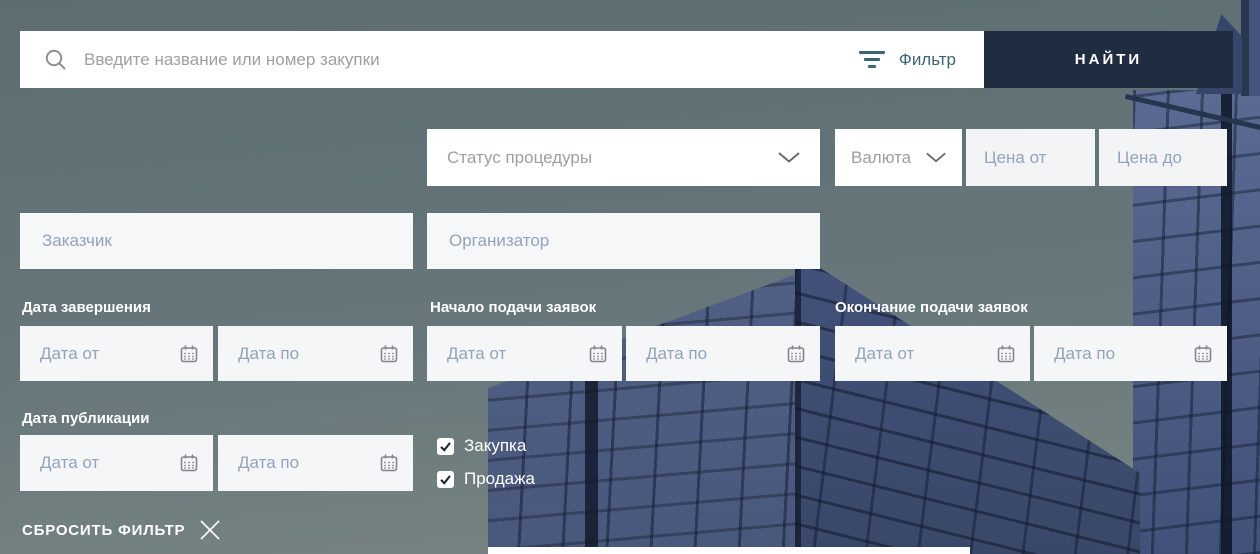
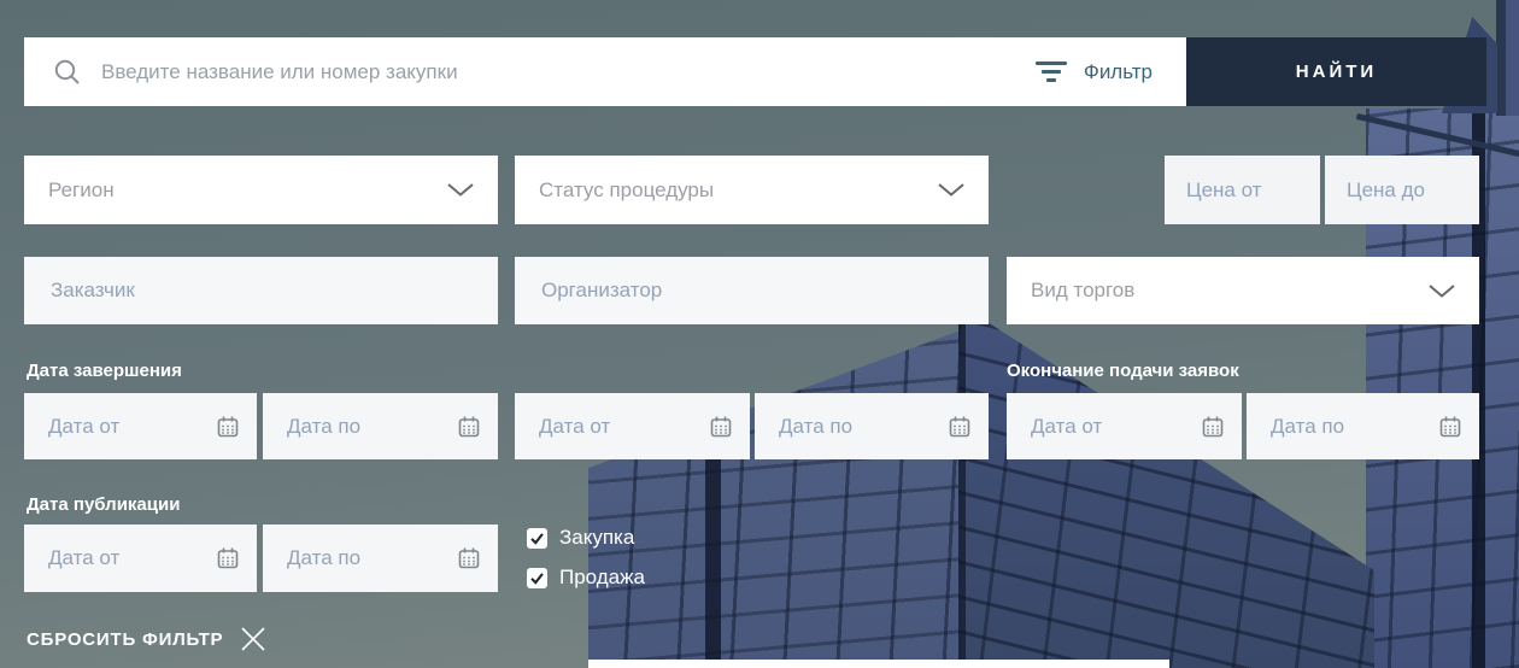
  Введите название или номер закупки
  Фильтр
  НАЙТИ
+ Регион
  Статус процедуры
- Валюта
  Цена от
  Цена до
  Заказчик
  Организатор
+ Вид торгов
  Дата завершения
- Начало подачи заявок
  Окончание подачи заявок
  Дата от
  Дата по
  Дата от
  Дата по
  Дата от
  Дата по
  Дата публикации
  Дата от
  Дата по
  Закупка
  Продажа
  СБРОСИТЬ ФИЛЬТР
